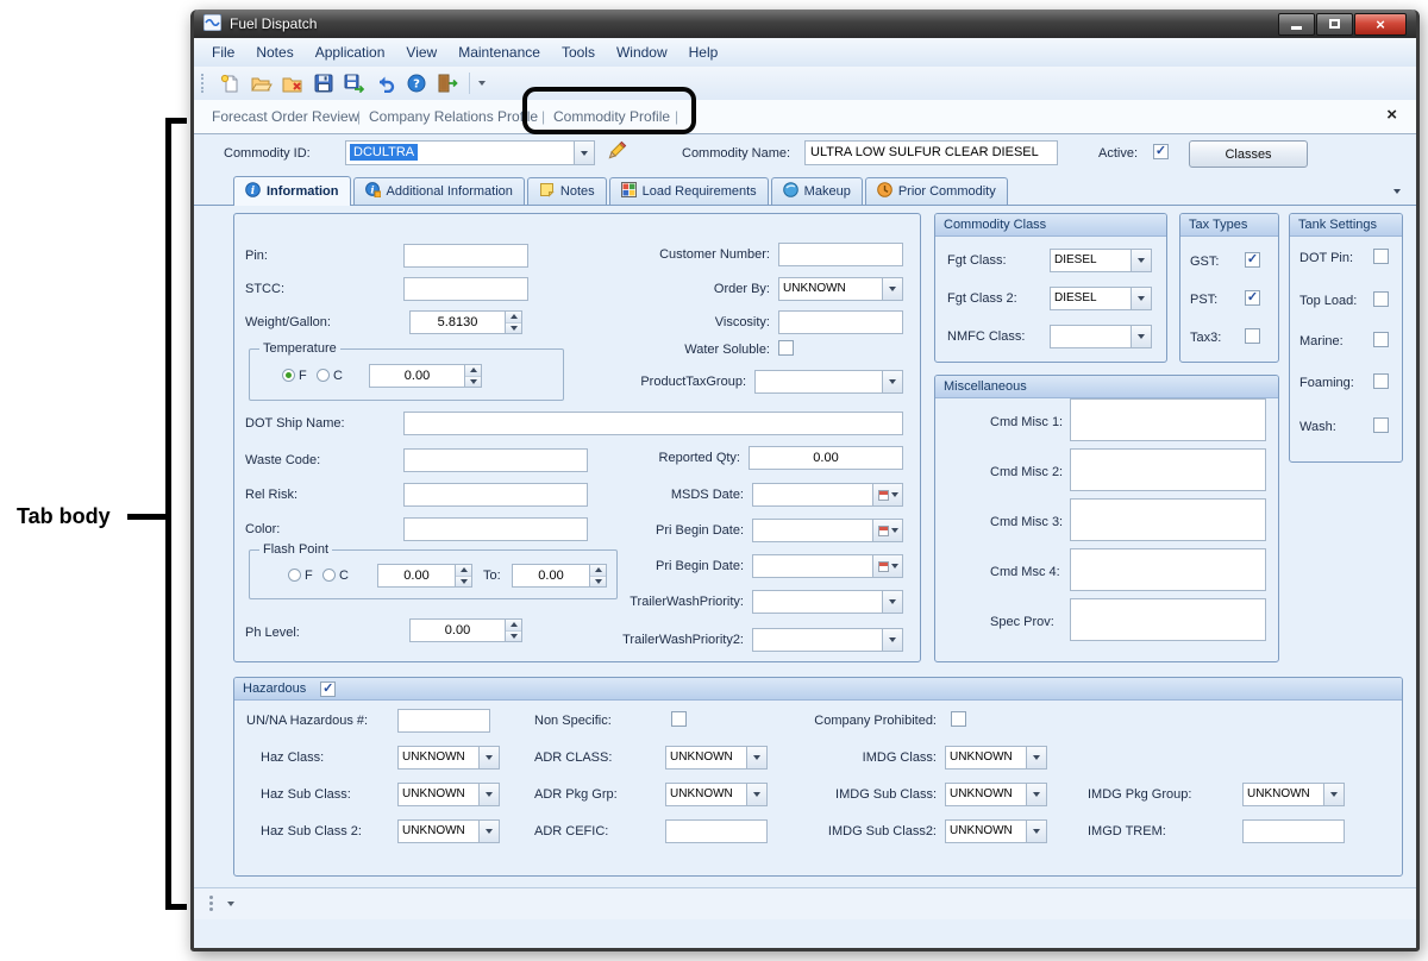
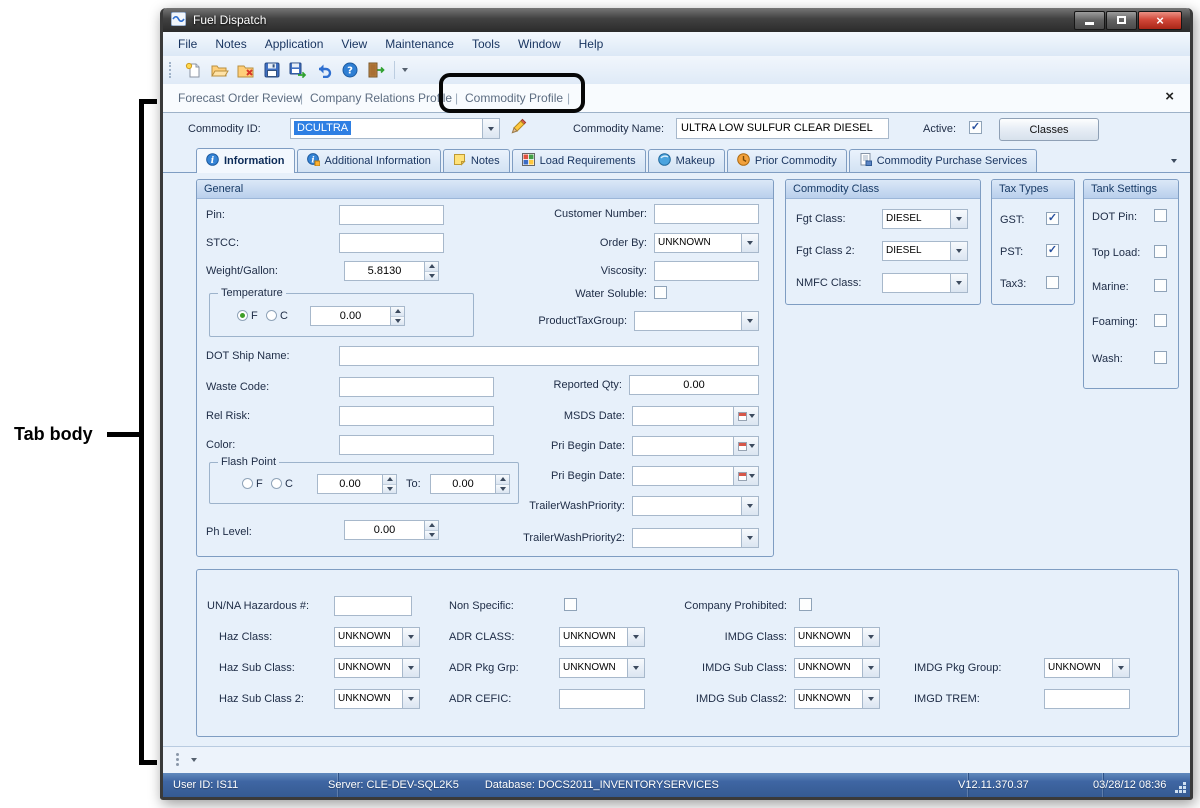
  Tab body
  Fuel Dispatch
  ×
  File
  Notes
  Application
  View
  Maintenance
  Tools
  Window
  Help
  ?
  Forecast Order Review
  |
  Company Relations Profile
  |
  Commodity Profile
  |
  ×
  Commodity ID:
  DCULTRA
  Commodity Name:
  ULTRA LOW SULFUR CLEAR DIESEL
  Active:
  Classes
  i
  Information
  i
  Additional Information
  Notes
  Load Requirements
  Makeup
  Prior Commodity
+ Commodity Purchase Services
+ General
  Pin:
  STCC:
  Weight/Gallon:
  5.8130
  Temperature
  F
  C
  0.00
  DOT Ship Name:
  Waste Code:
  Rel Risk:
  Color:
  Flash Point
  F
  C
  0.00
  To:
  0.00
  Ph Level:
  0.00
  Customer Number:
  Order By:
  UNKNOWN
  Viscosity:
  Water Soluble:
  ProductTaxGroup:
  Reported Qty:
  0.00
  MSDS Date:
  Pri Begin Date:
  Pri Begin Date:
  TrailerWashPriority:
  TrailerWashPriority2:
  Commodity Class
  Fgt Class:
  DIESEL
  Fgt Class 2:
  DIESEL
  NMFC Class:
  Tax Types
  GST:
  PST:
  Tax3:
  Tank Settings
  DOT Pin:
  Top Load:
  Marine:
  Foaming:
  Wash:
- Miscellaneous
- Cmd Misc 1:
- Cmd Misc 2:
- Cmd Misc 3:
- Cmd Msc 4:
- Spec Prov:
- Hazardous
  UN/NA Hazardous #:
  Non Specific:
  Company Prohibited:
  Haz Class:
  UNKNOWN
  ADR CLASS:
  UNKNOWN
  IMDG Class:
  UNKNOWN
  Haz Sub Class:
  UNKNOWN
  ADR Pkg Grp:
  UNKNOWN
  IMDG Sub Class:
  UNKNOWN
  IMDG Pkg Group:
  UNKNOWN
  Haz Sub Class 2:
  UNKNOWN
  ADR CEFIC:
  IMDG Sub Class2:
  UNKNOWN
  IMGD TREM:
+ User ID: IS11
+ Server: CLE-DEV-SQL2K5
+ Database: DOCS2011_INVENTORYSERVICES
+ V12.11.370.37
+ 03/28/12 08:36
